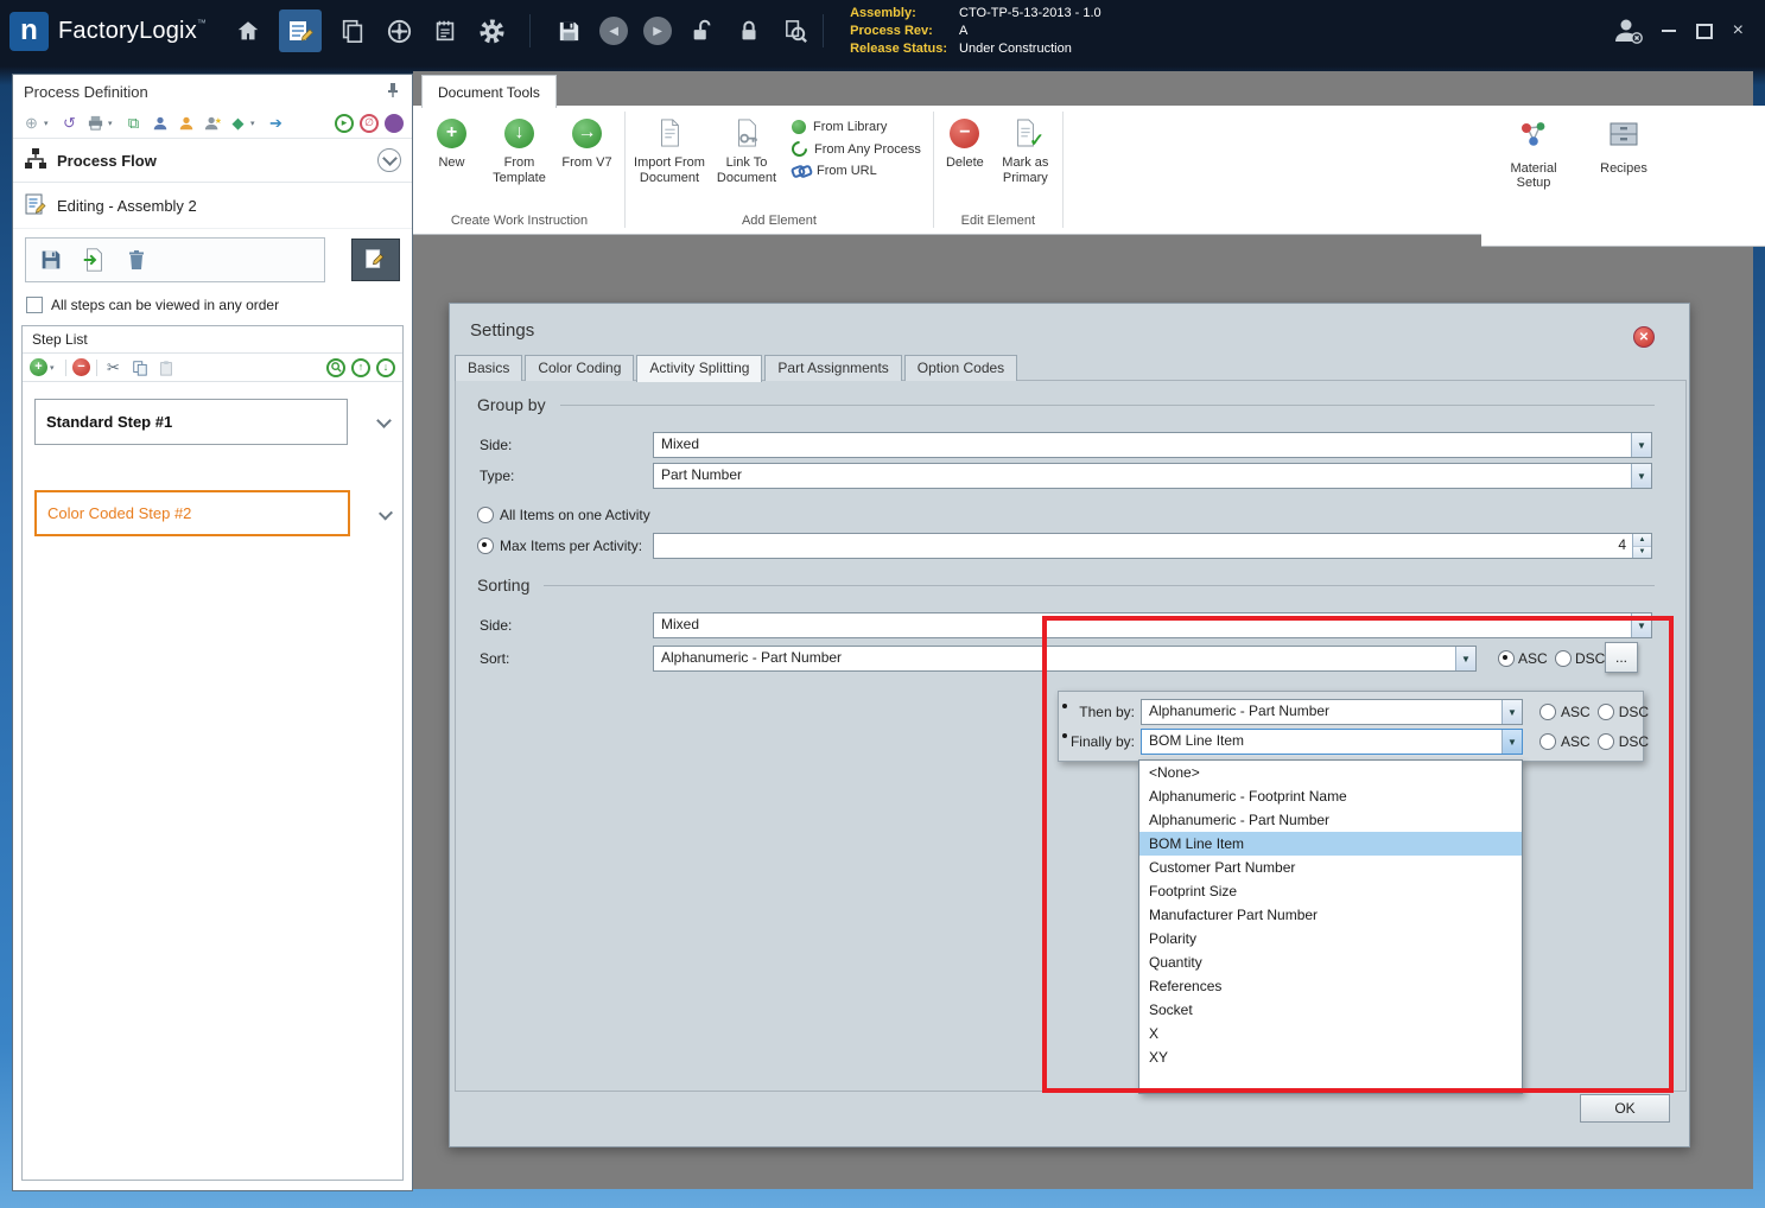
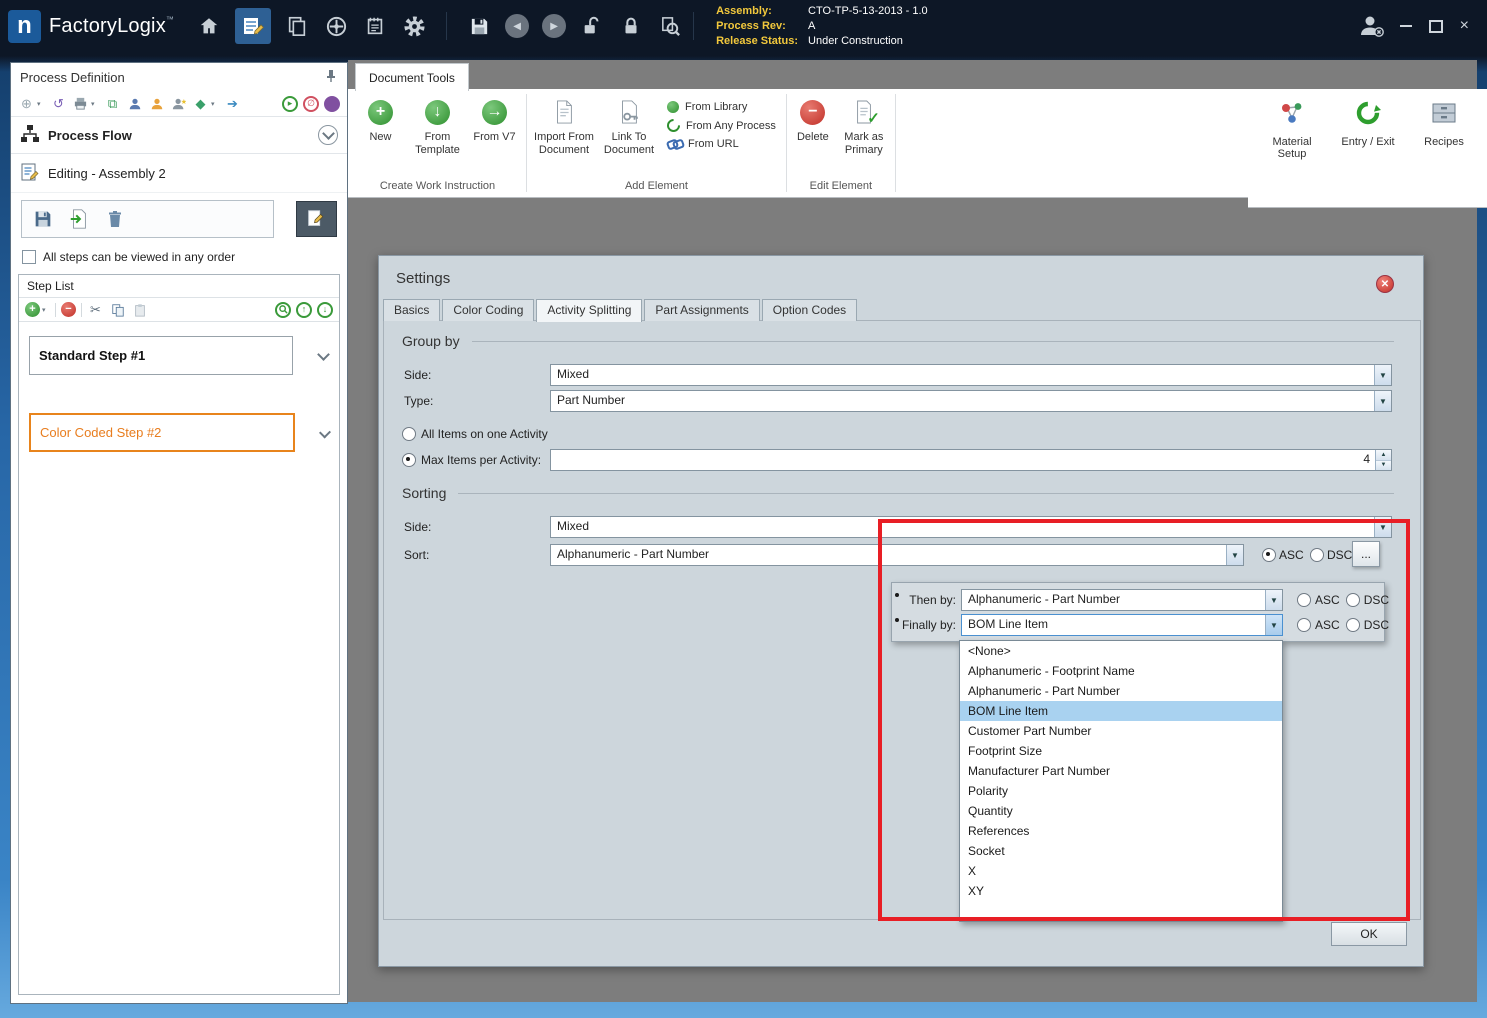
  n
  FactoryLogix™
  ◀
  ▶
  Assembly:
  CTO-TP-5-13-2013 - 1.0
  Process Rev:
  A
  Release Status:
  Under Construction
  ×
  Process Definition
  ⊕
  ↺
  ⧉
  ◆
  ➔
  ▸
  ∅
  Process Flow
  Editing - Assembly 2
  All steps can be viewed in any order
  Step List
  +
  −
  ✂
  ↑
  ↓
  Standard Step #1
  Color Coded Step #2
  Document Tools
  +
  New
  ↓
  From Template
  →
  From V7
  Create Work Instruction
  Import From Document
  Link To Document
  From Library
  From Any Process
  From URL
  Add Element
  −
  Delete
  ✓
  Mark as Primary
  Edit Element
  Material Setup
+ Entry / Exit
  Recipes
  Settings
  ✕
  Basics
  Color Coding
  Activity Splitting
  Part Assignments
  Option Codes
  Group by
  Side:
  Mixed
  ▼
  Type:
  Part Number
  ▼
  All Items on one Activity
  Max Items per Activity:
  4
  Sorting
  Side:
  Mixed
  ▼
  Sort:
  Alphanumeric - Part Number
  ▼
  ASC
  DSC
  ...
  Then by:
  Alphanumeric - Part Number
  ▼
  ASC
  DSC
  Finally by:
  BOM Line Item
  ▼
  ASC
  DSC
  <None>
  Alphanumeric - Footprint Name
  Alphanumeric - Part Number
  BOM Line Item
  Customer Part Number
  Footprint Size
  Manufacturer Part Number
  Polarity
  Quantity
  References
  Socket
  X
  XY
  OK
